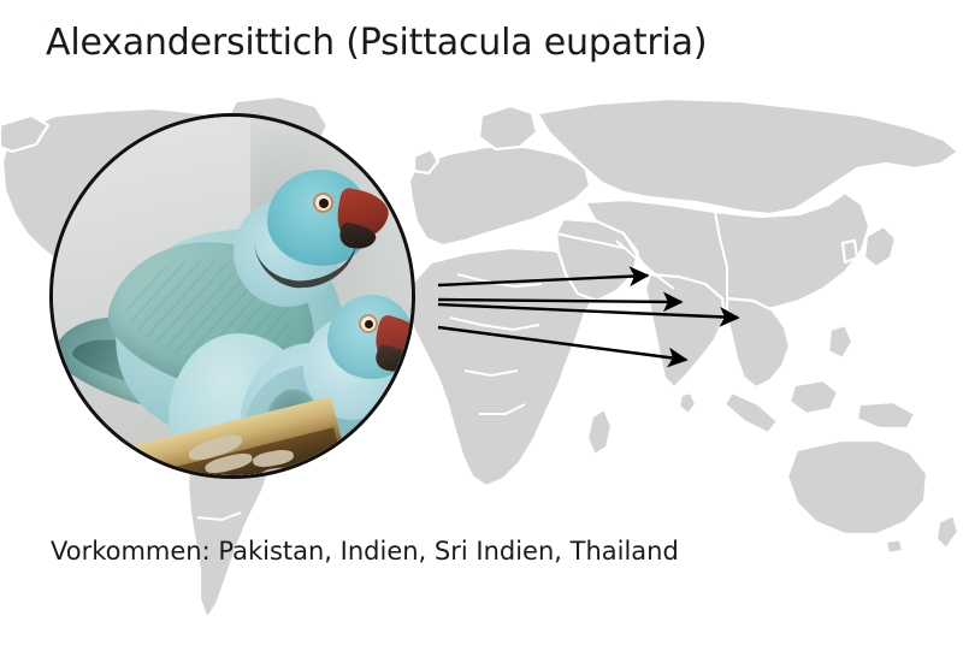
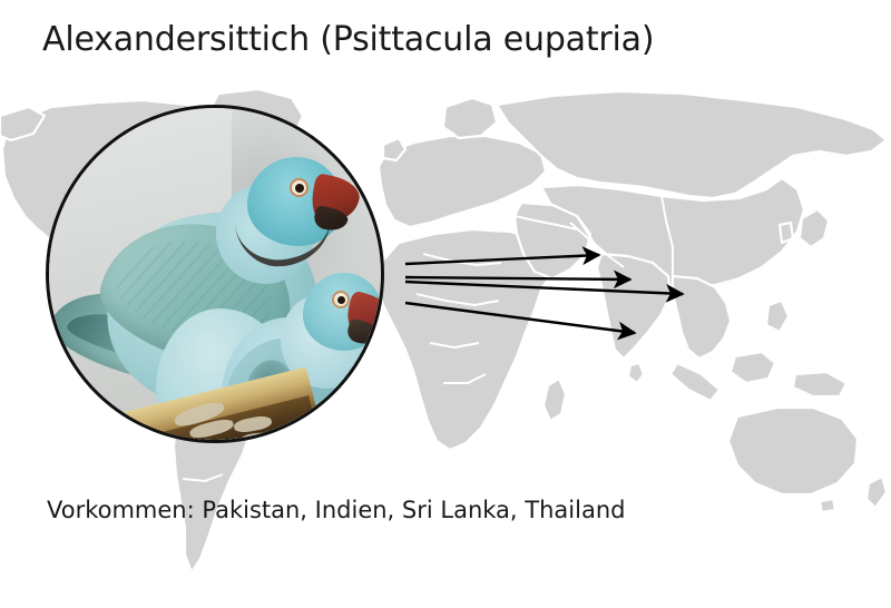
  Alexandersittich (Psittacula eupatria)
- Vorkommen: Pakistan, Indien, Sri Indien, Thailand
+ Vorkommen: Pakistan, Indien, Sri Lanka, Thailand
